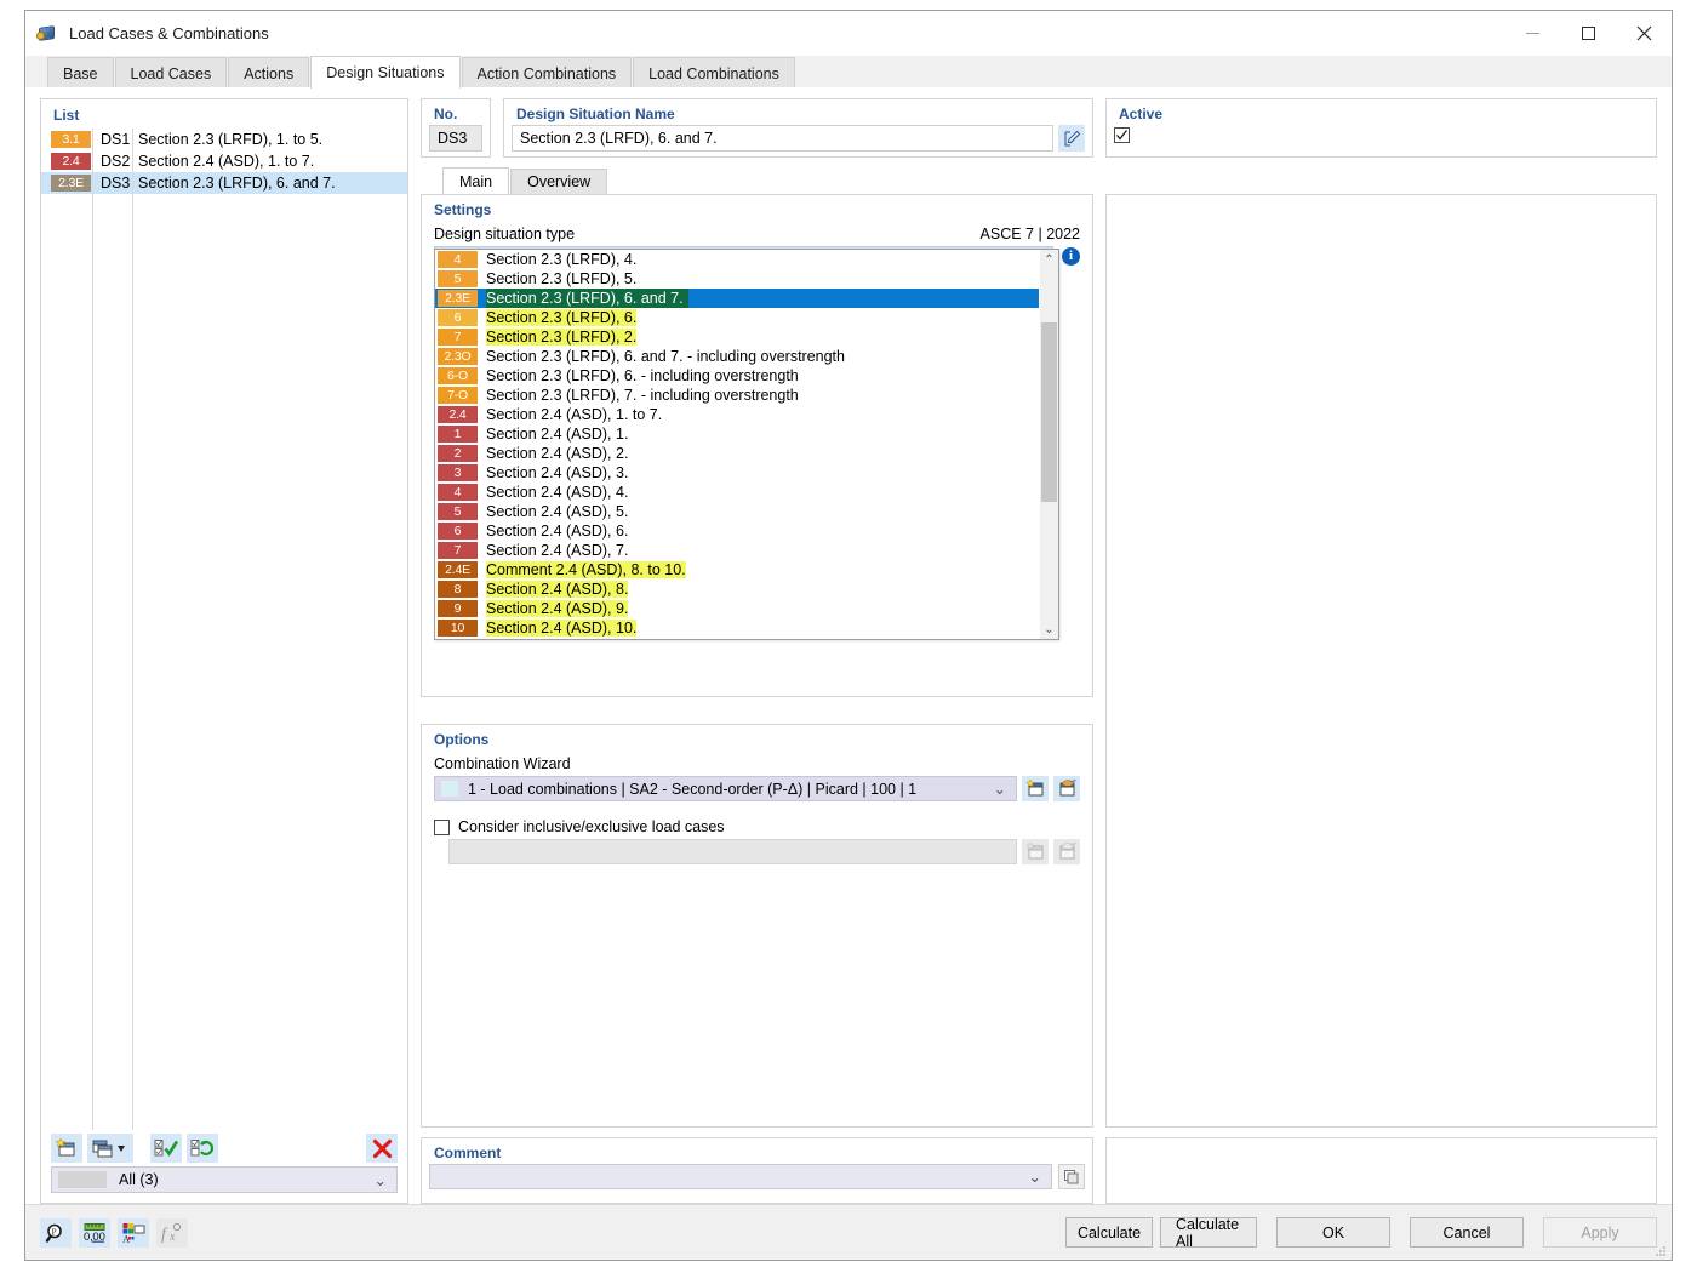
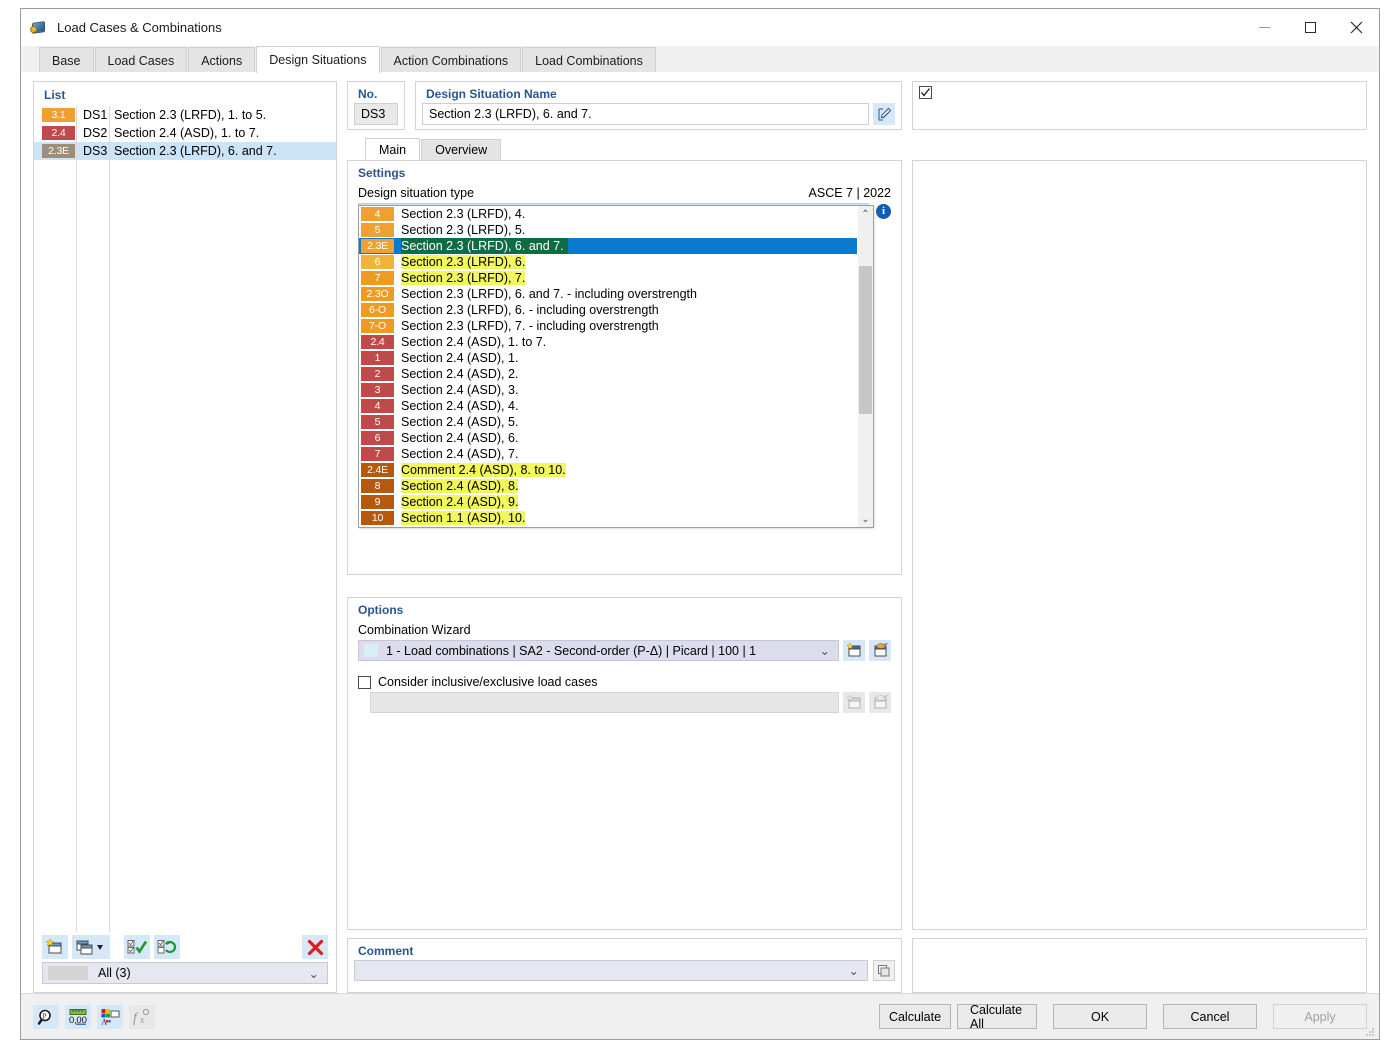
  Load Cases & Combinations
  Base
  Load Cases
  Actions
  Design Situations
  Action Combinations
  Load Combinations
  List
  3.1
  DS1
  Section 2.3 (LRFD), 1. to 5.
  2.4
  DS2
  Section 2.4 (ASD), 1. to 7.
  2.3E
  DS3
  Section 2.3 (LRFD), 6. and 7.
  All (3)
  ⌄
  No.
  DS3
  Design Situation Name
  Section 2.3 (LRFD), 6. and 7.
- Active
  Main
  Overview
  Settings
  Design situation type
  ASCE 7 | 2022
  i
  4
  Section 2.3 (LRFD), 4.
  5
  Section 2.3 (LRFD), 5.
  2.3E
  Section 2.3 (LRFD), 6. and 7.
  6
  Section 2.3 (LRFD), 6.
  7
- Section 2.3 (LRFD), 2.
+ Section 2.3 (LRFD), 7.
  2.3O
  Section 2.3 (LRFD), 6. and 7. - including overstrength
  6-O
  Section 2.3 (LRFD), 6. - including overstrength
  7-O
  Section 2.3 (LRFD), 7. - including overstrength
  2.4
  Section 2.4 (ASD), 1. to 7.
  1
  Section 2.4 (ASD), 1.
  2
  Section 2.4 (ASD), 2.
  3
  Section 2.4 (ASD), 3.
  4
  Section 2.4 (ASD), 4.
  5
  Section 2.4 (ASD), 5.
  6
  Section 2.4 (ASD), 6.
  7
  Section 2.4 (ASD), 7.
  2.4E
  Comment 2.4 (ASD), 8. to 10.
  8
  Section 2.4 (ASD), 8.
  9
  Section 2.4 (ASD), 9.
  10
- Section 2.4 (ASD), 10.
+ Section 1.1 (ASD), 10.
  ⌃
  ⌄
  Options
  Combination Wizard
  1 - Load combinations | SA2 - Second-order (P-Δ) | Picard | 100 | 1
  ⌄
  Consider inclusive/exclusive load cases
  Comment
  ⌄
  P
  0,
  00
  A
  f
  x
  Calculate
  Calculate All
  OK
  Cancel
  Apply
